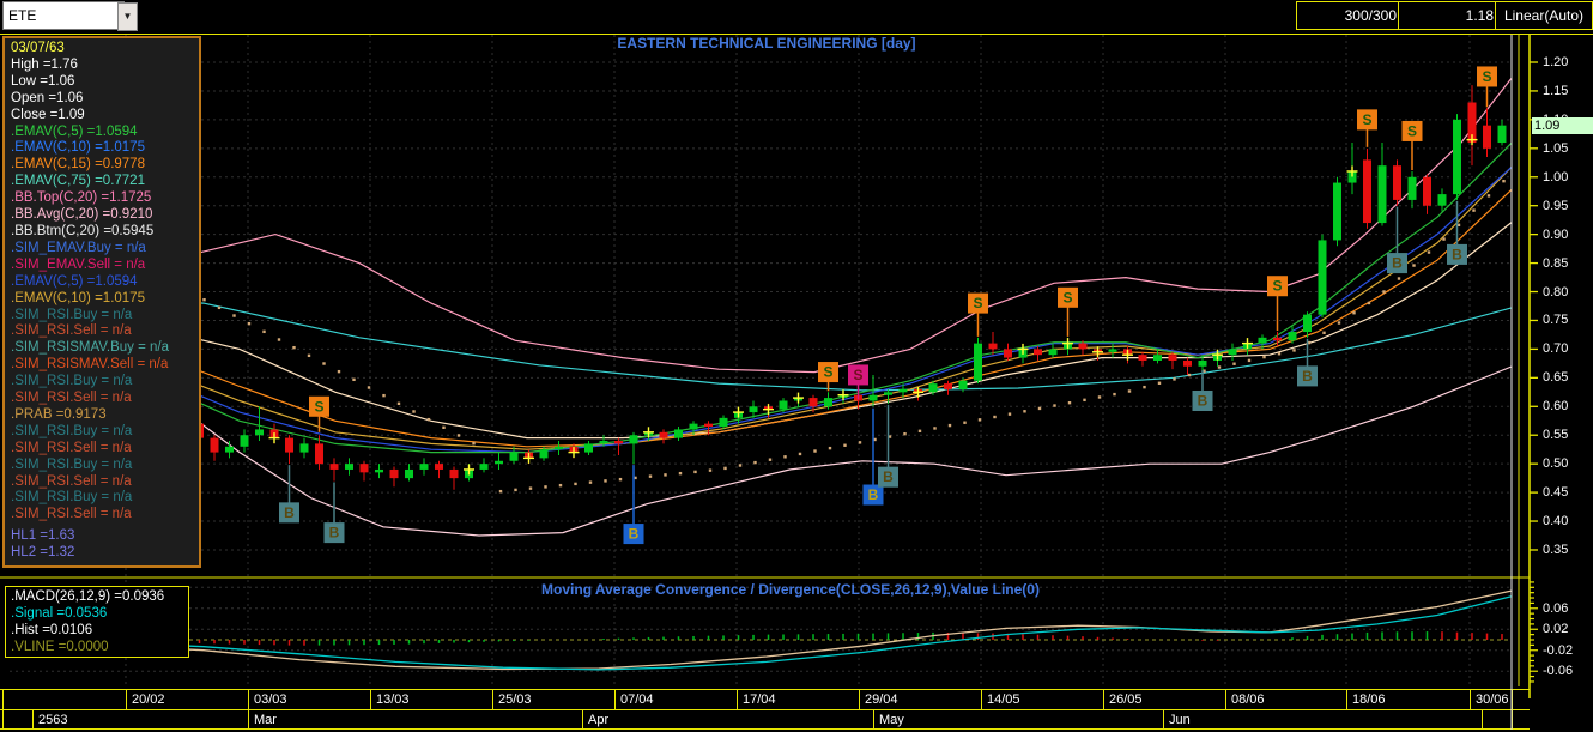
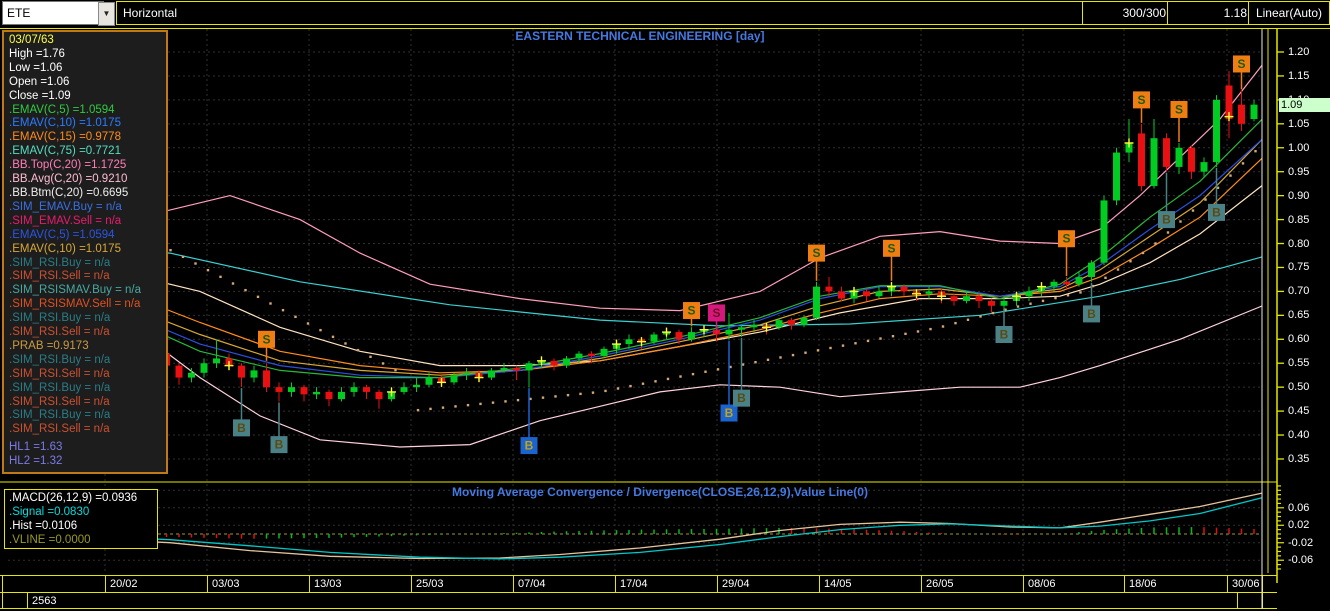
  S
  S
  S
  S
  S
  S
  S
  S
  S
  B
  B
  B
  B
  B
  B
  B
  B
  B
  ETE
  ▼
+ Horizontal
  300/300
  1.18
  Linear(Auto)
  EASTERN TECHNICAL ENGINEERING [day]
  Moving Average Convergence / Divergence(CLOSE,26,12,9),Value Line(0)
  03/07/63
  High =1.76
  Low =1.06
  Open =1.06
  Close =1.09
  .EMAV(C,5) =1.0594
  .EMAV(C,10) =1.0175
  .EMAV(C,15) =0.9778
  .EMAV(C,75) =0.7721
  .BB.Top(C,20) =1.1725
  .BB.Avg(C,20) =0.9210
- .BB.Btm(C,20) =0.5945
+ .BB.Btm(C,20) =0.6695
  .SIM_EMAV.Buy = n/a
  .SIM_EMAV.Sell = n/a
  .EMAV(C,5) =1.0594
  .EMAV(C,10) =1.0175
  .SIM_RSI.Buy = n/a
  .SIM_RSI.Sell = n/a
  .SIM_RSISMAV.Buy = n/a
  .SIM_RSISMAV.Sell = n/a
  .SIM_RSI.Buy = n/a
  .SIM_RSI.Sell = n/a
  .PRAB =0.9173
  .SIM_RSI.Buy = n/a
  .SIM_RSI.Sell = n/a
  .SIM_RSI.Buy = n/a
  .SIM_RSI.Sell = n/a
  .SIM_RSI.Buy = n/a
  .SIM_RSI.Sell = n/a
  HL1 =1.63
  HL2 =1.32
  .MACD(26,12,9) =0.0936
- .Signal =0.0536
+ .Signal =0.0830
  .Hist =0.0106
  .VLINE =0.0000
  1.20
  1.15
  1.05
  1.00
  0.95
  0.90
  0.85
  0.80
  0.75
  0.70
  0.65
  0.60
  0.55
  0.50
  0.45
  0.40
  0.35
  1.09
  0.06
  0.02
  -0.02
  -0.06
  20/02
  03/03
  13/03
  25/03
  07/04
  17/04
  29/04
  14/05
  26/05
  08/06
  18/06
  30/06
  2563
- Mar
- Apr
- May
- Jun
